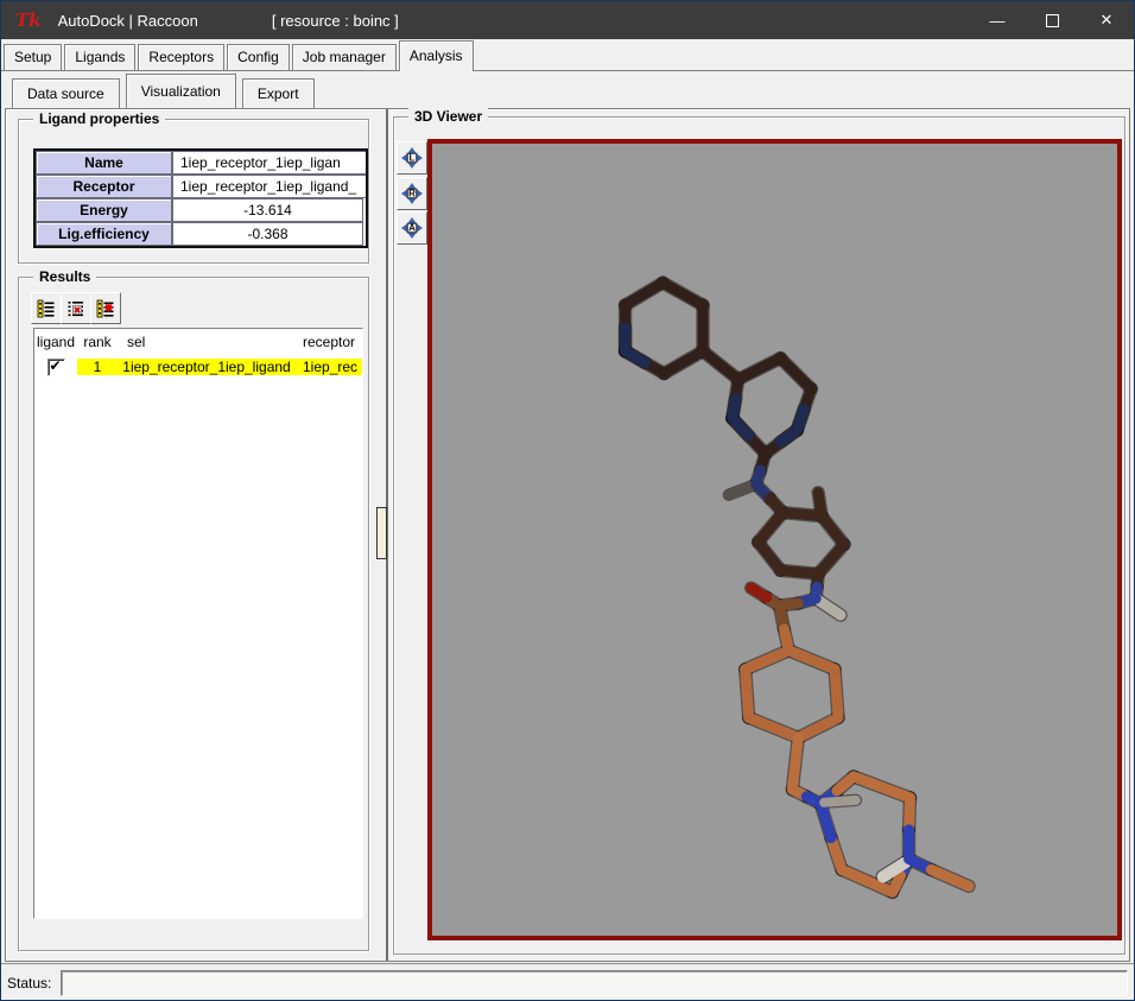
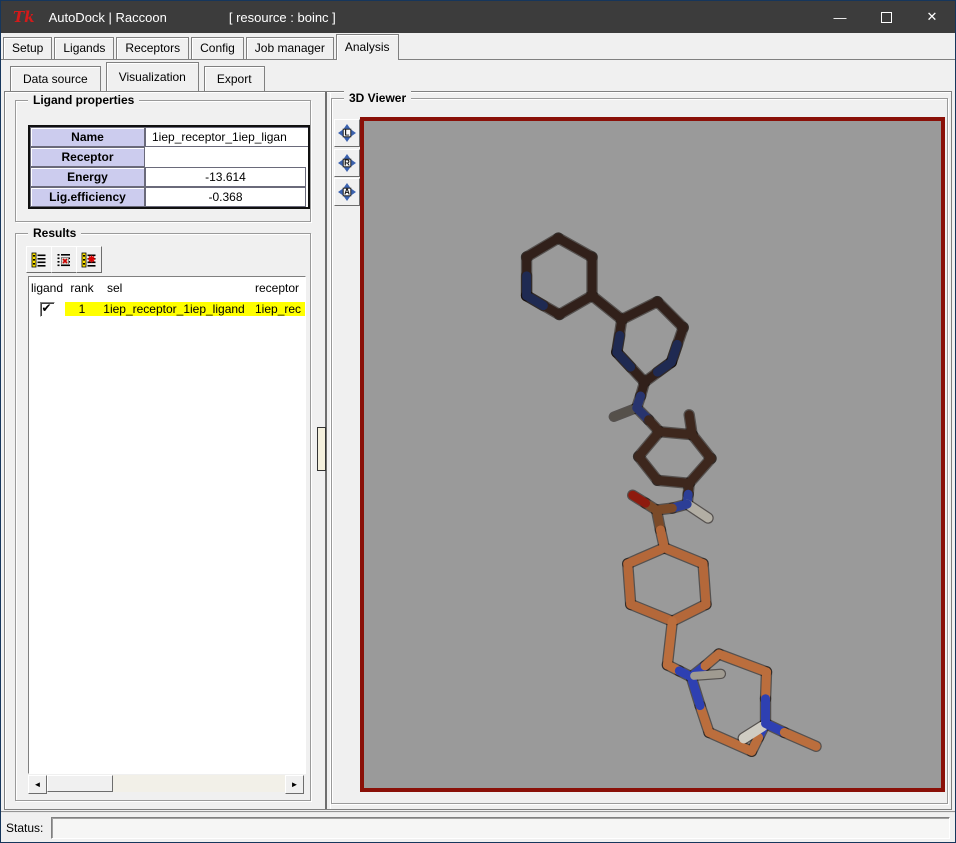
  Tk
  AutoDock | Raccoon
  [ resource : boinc ]
  —
  ✕
  Setup
  Ligands
  Receptors
  Config
  Job manager
  Analysis
  Data source
  Visualization
  Export
  Ligand properties
  Name
  1iep_receptor_1iep_ligan
  Receptor
- 1iep_receptor_1iep_ligand_
  Energy
  -13.614
  Lig.efficiency
  -0.368
  Results
  ligand
  rank
  sel
  receptor
  ✔
  1
  1iep_receptor_1iep_ligand
  1iep_rec
+ ◄
+ ►
  3D Viewer
  L
  R
  A
  Status:
